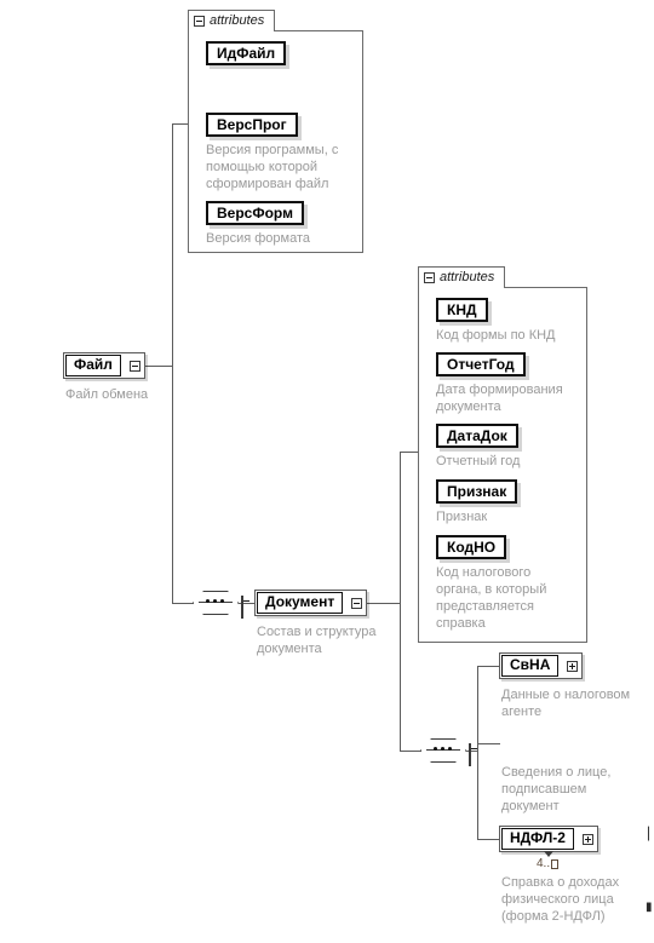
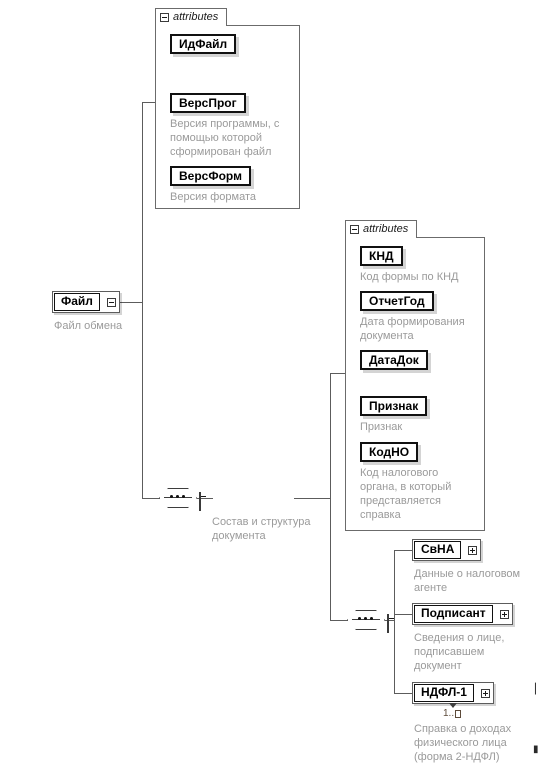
  attributes
  ИдФайл
  ВерсПрог
  Версия программы, с
  помощью которой
  сформирован файл
  ВерсФорм
  Версия формата
  Файл
  Файл обмена
- Документ
  Состав и структура
  документа
  attributes
  КНД
  Код формы по КНД
  ОтчетГод
  Дата формирования
  документа
  ДатаДок
- Отчетный год
  Признак
  Признак
  КодНО
  Код налогового
  органа, в который
  представляется
  справка
  СвНА
  Данные о налоговом
  агенте
+ Подписант
  Сведения о лице,
  подписавшем
  документ
- НДФЛ-2
+ НДФЛ-1
- 4..
+ 1..
  Справка о доходах
  физического лица
  (форма 2-НДФЛ)
  ▮
  ▏
